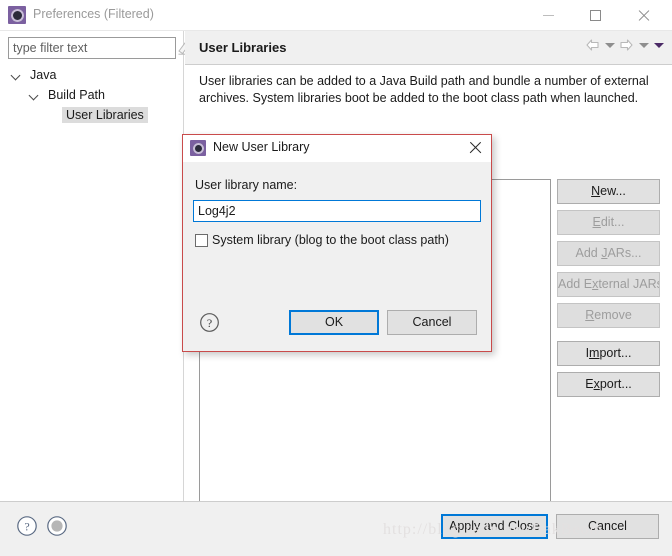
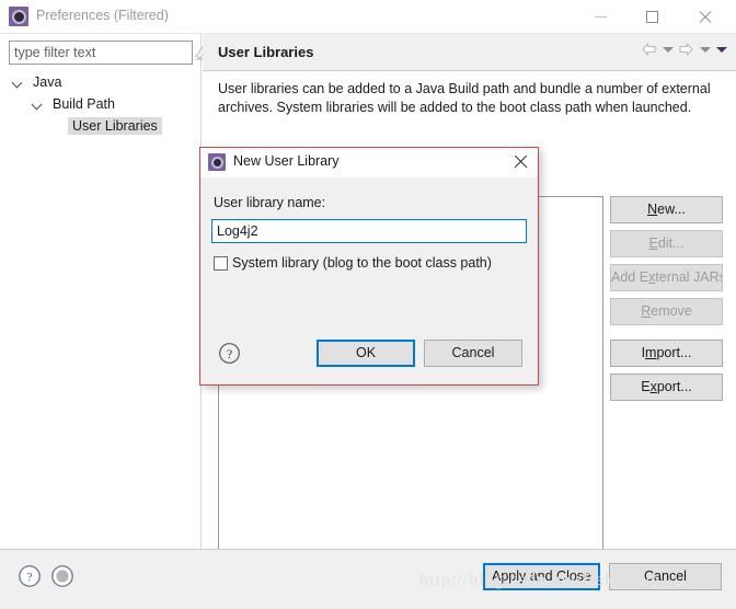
  Preferences (Filtered)
  type filter text
  Java
  Build Path
  User Libraries
  User Libraries
- User libraries can be added to a Java Build path and bundle a number of external archives. System libraries boot be added to the boot class path when launched.
+ User libraries can be added to a Java Build path and bundle a number of external archives. System libraries will be added to the boot class path when launched.
  New...
  Edit...
- Add JARs...
  Add External JARs
  Remove
  Import...
  Export...
  ?
  Apply and Close
  Cancel
  http://blog.csdn.net/BakBeom
  New User Library
  User library name:
  Log4j2
  System library (blog to the boot class path)
  ?
  OK
  Cancel
